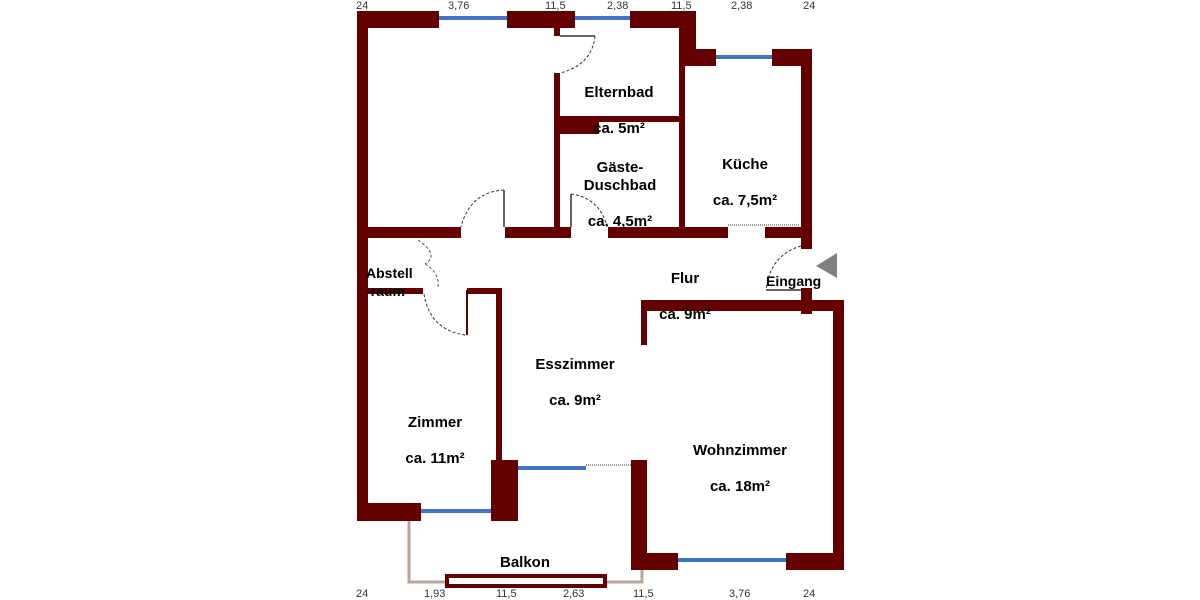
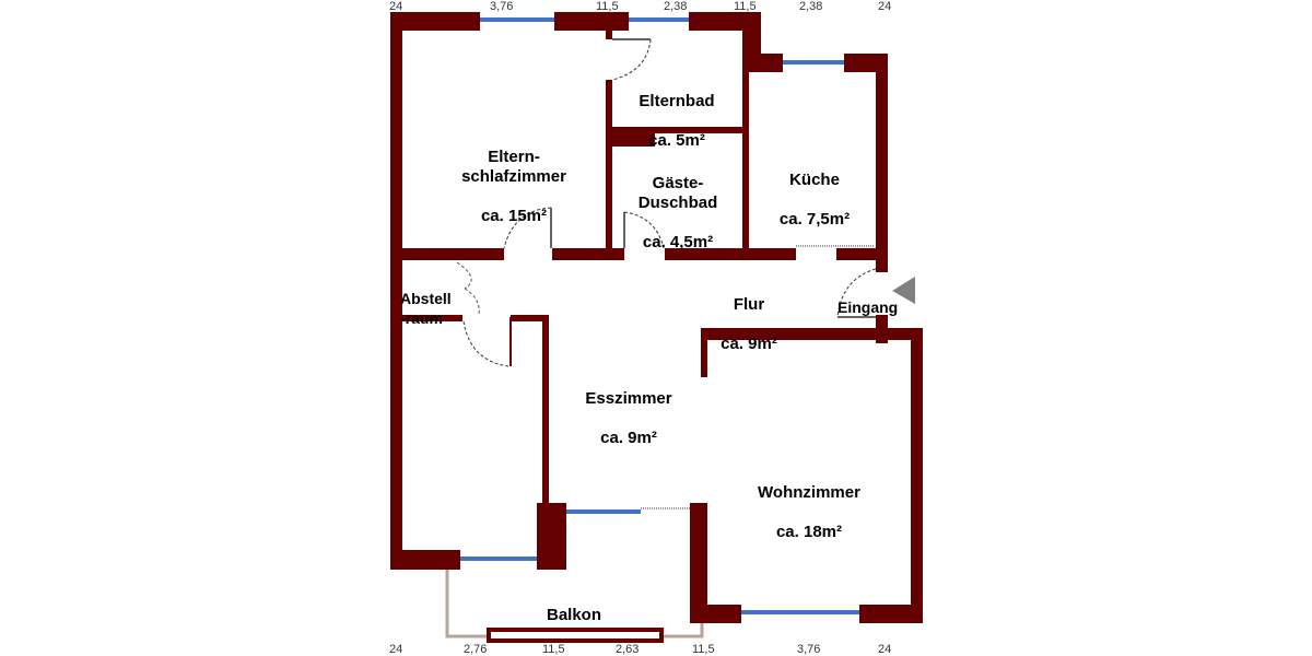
  24
  3,76
  11,5
  2,38
  11,5
  2,38
  24
  24
- 1,93
+ 2,76
  11,5
  2,63
  11,5
  3,76
  24
+ Eltern-
+ schlafzimmer
+ ca. 15m²
  Elternbad
  ca. 5m²
  Gäste-
  Duschbad
  ca. 4,5m²
  Küche
  ca. 7,5m²
  Abstell
  -raum
  Flur
  ca. 9m²
  Esszimmer
  ca. 9m²
- Zimmer
- ca. 11m²
  Wohnzimmer
  ca. 18m²
  Balkon
  Eingang
